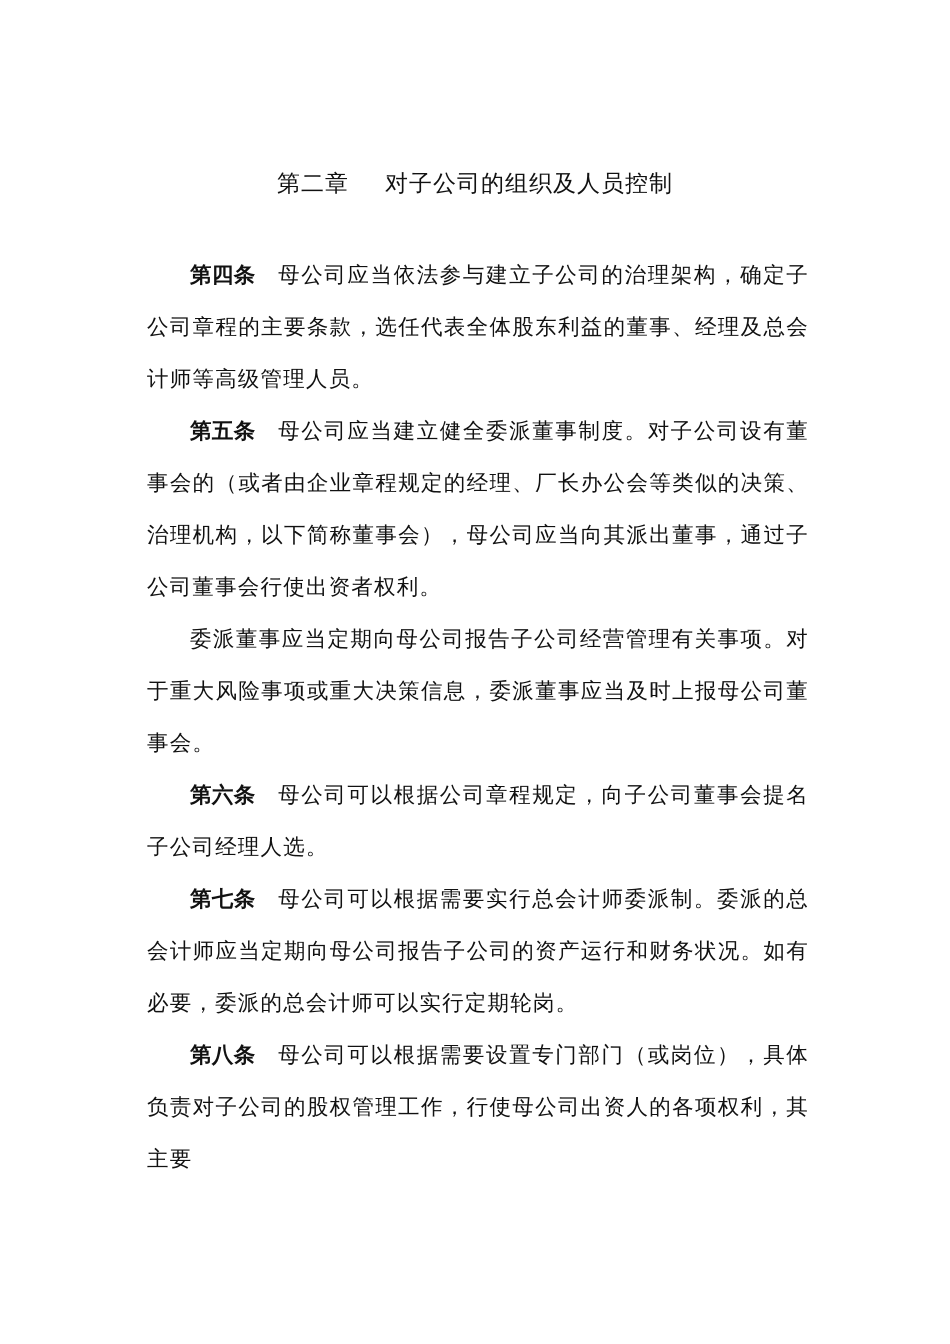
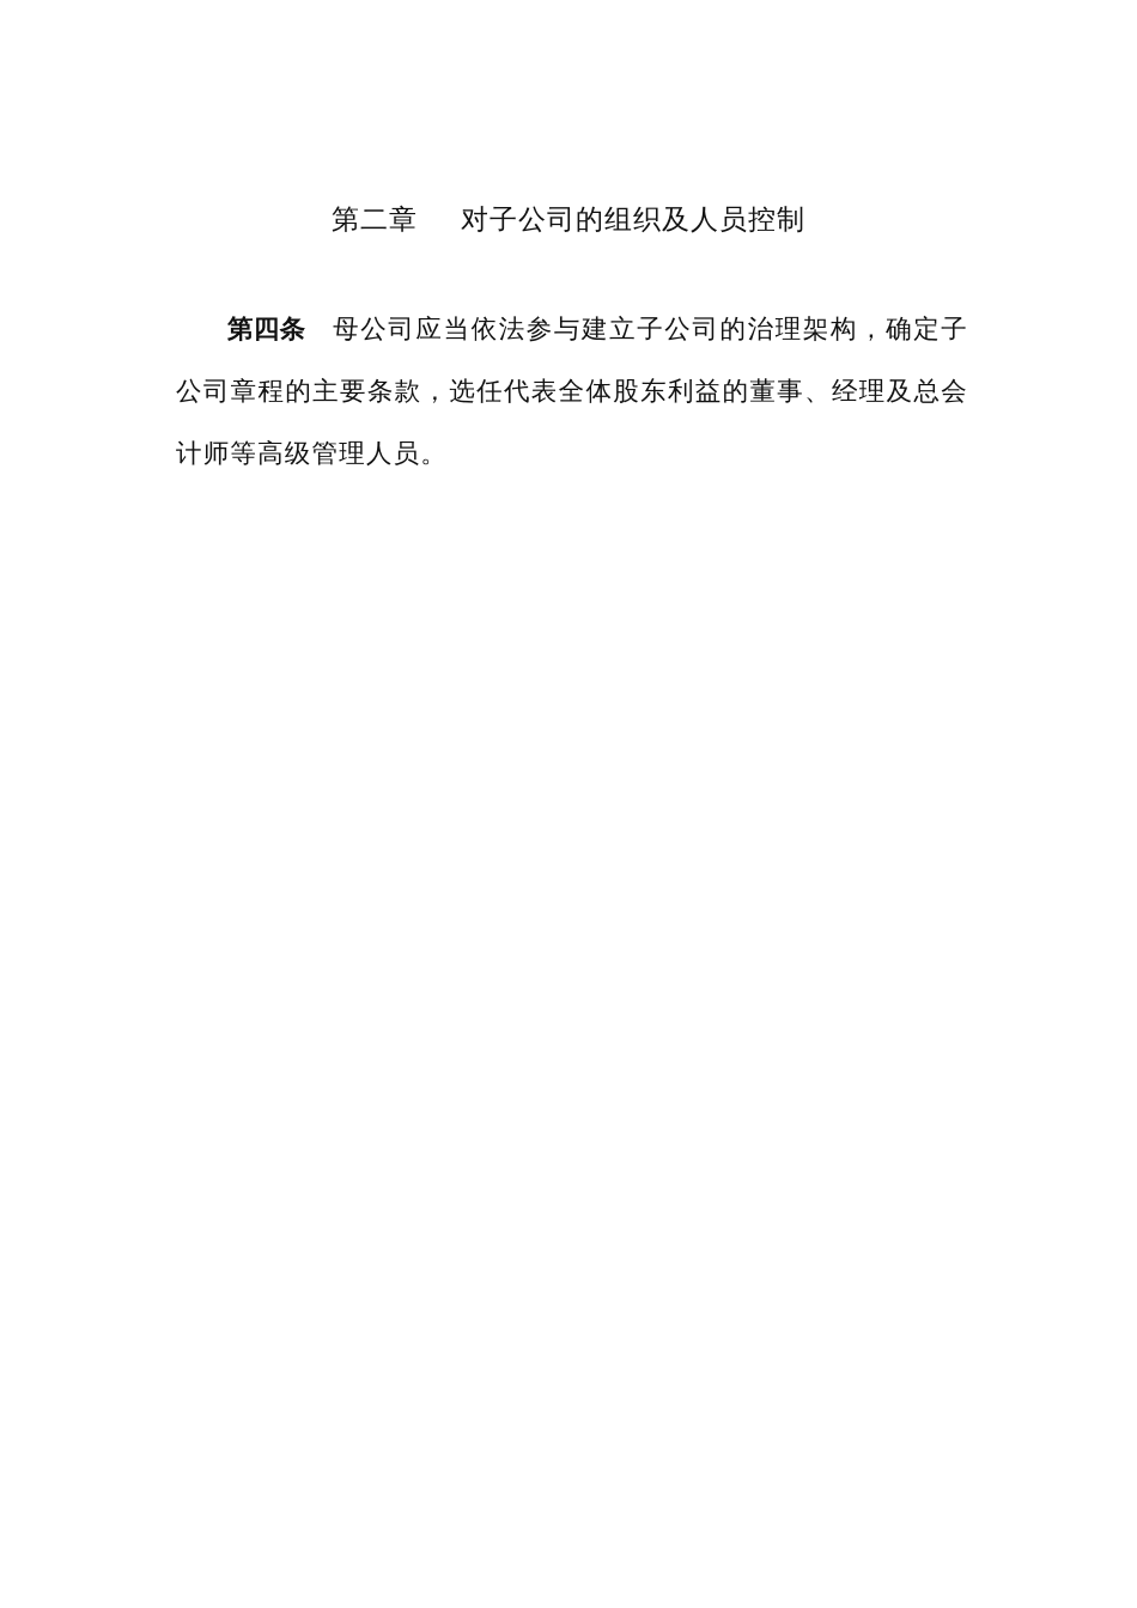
  第二章 对子公司的组织及人员控制
  第四条 母公司应当依法参与建立子公司的治理架构，确定子公司章程的主要条款，选任代表全体股东利益的董事、经理及总会计师等高级管理人员。
- 第五条 母公司应当建立健全委派董事制度。对子公司设有董事会的（或者由企业章程规定的经理、厂长办公会等类似的决策、治理机构，以下简称董事会），母公司应当向其派出董事，通过子公司董事会行使出资者权利。
- 委派董事应当定期向母公司报告子公司经营管理有关事项。对于重大风险事项或重大决策信息，委派董事应当及时上报母公司董事会。
- 第六条 母公司可以根据公司章程规定，向子公司董事会提名子公司经理人选。
- 第七条 母公司可以根据需要实行总会计师委派制。委派的总会计师应当定期向母公司报告子公司的资产运行和财务状况。如有必要，委派的总会计师可以实行定期轮岗。
- 第八条 母公司可以根据需要设置专门部门（或岗位），具体负责对子公司的股权管理工作，行使母公司出资人的各项权利，其主要
